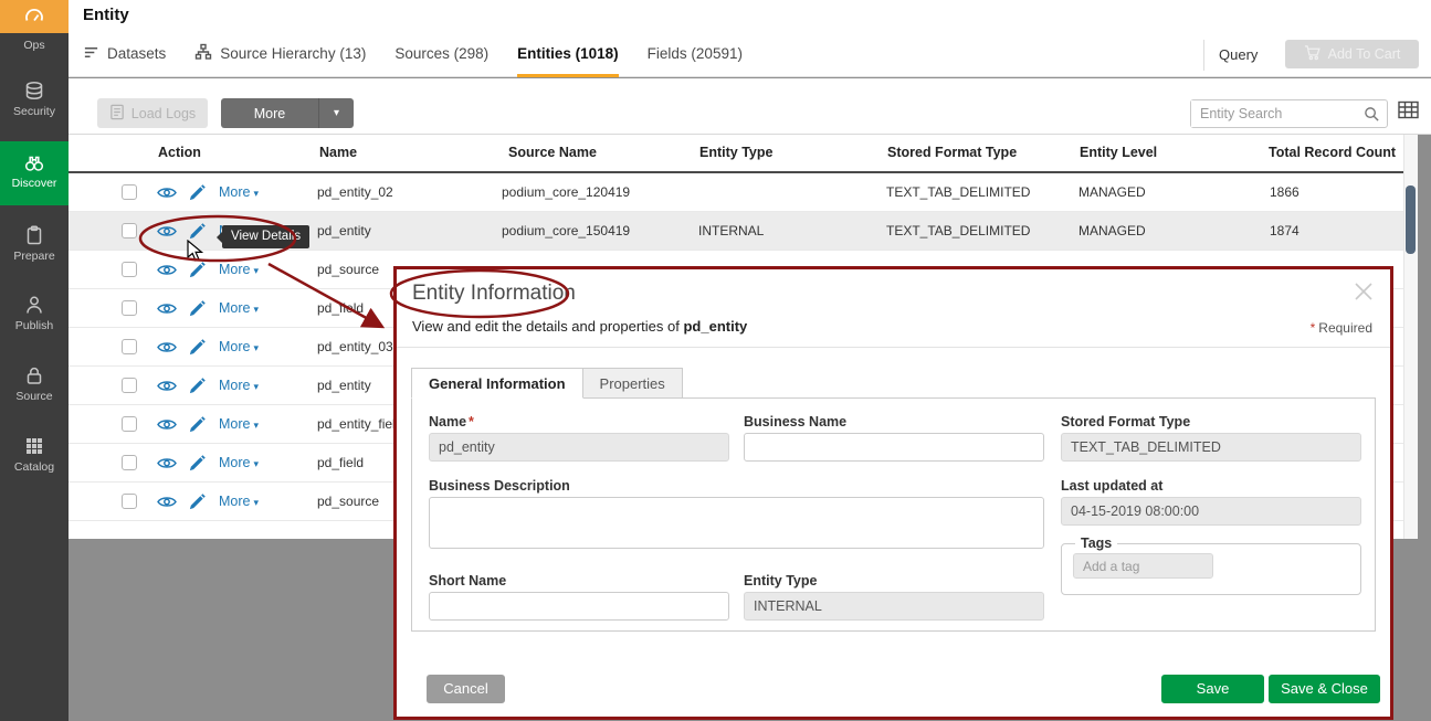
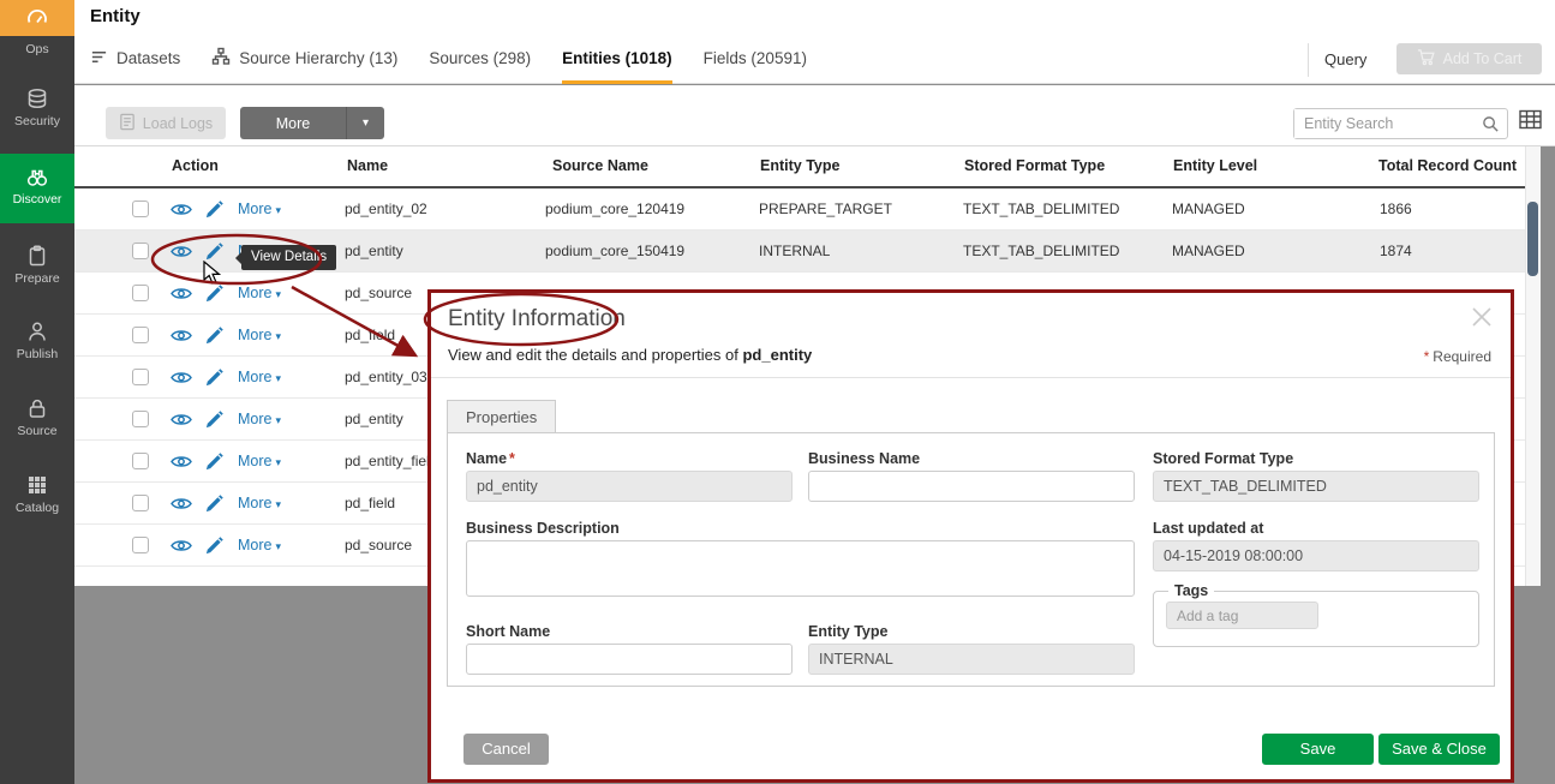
  Ops
  Security
  Discover
  Prepare
  Publish
  Source
  Catalog
  Entity
  Datasets
  Source Hierarchy (13)
  Sources (298)
  Entities (1018)
  Fields (20591)
  Query
  Add To Cart
  Load Logs
  More
  ▾
  Entity Search
  Action
  Name
  Source Name
  Entity Type
  Stored Format Type
  Entity Level
  Total Record Count
  More ▾
  pd_entity_02
  podium_core_120419
+ PREPARE_TARGET
  TEXT_TAB_DELIMITED
  MANAGED
  1866
  pd_entity
  podium_core_150419
  INTERNAL
  TEXT_TAB_DELIMITED
  MANAGED
  1874
  More ▾
  pd_source
  More ▾
  pd_fild
  More ▾
  pd_entity_03
  More ▾
  pd_entity
  More ▾
  pd_entity_fie
  More ▾
  pd_field
  More ▾
  pd_source
  View Details
  Entity Information
  View and edit the details and properties of pd_entity
  * Required
- General Information
  Properties
  Name *
  pd_entity
  Business Name
  Stored Format Type
  TEXT_TAB_DELIMITED
  Business Description
  Last updated at
  04-15-2019 08:00:00
  Tags
  Add a tag
  Short Name
  Entity Type
  INTERNAL
  Cancel
  Save
  Save & Close
